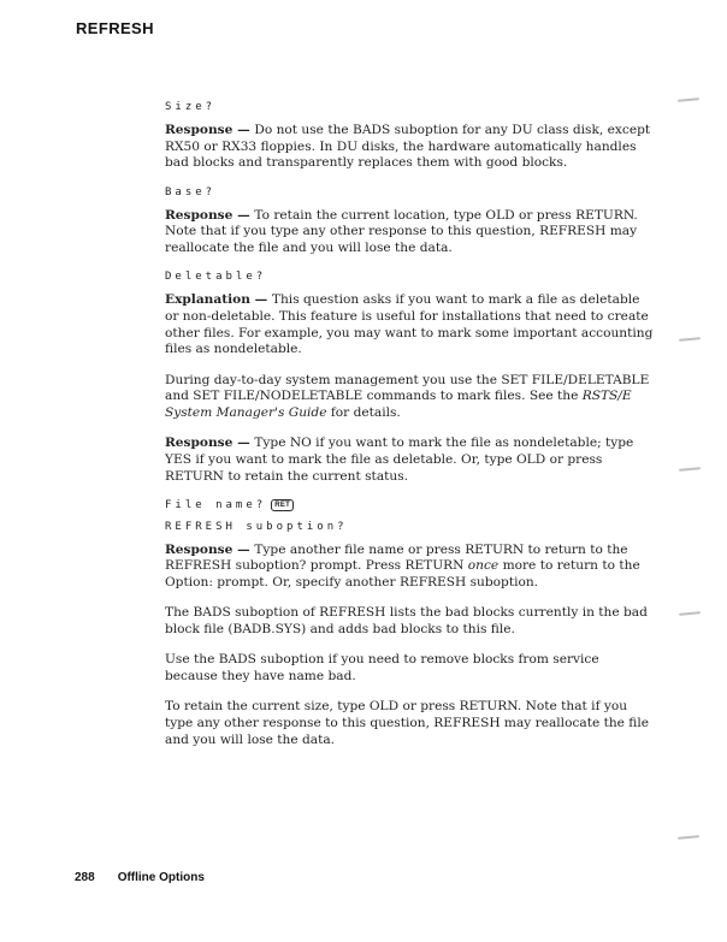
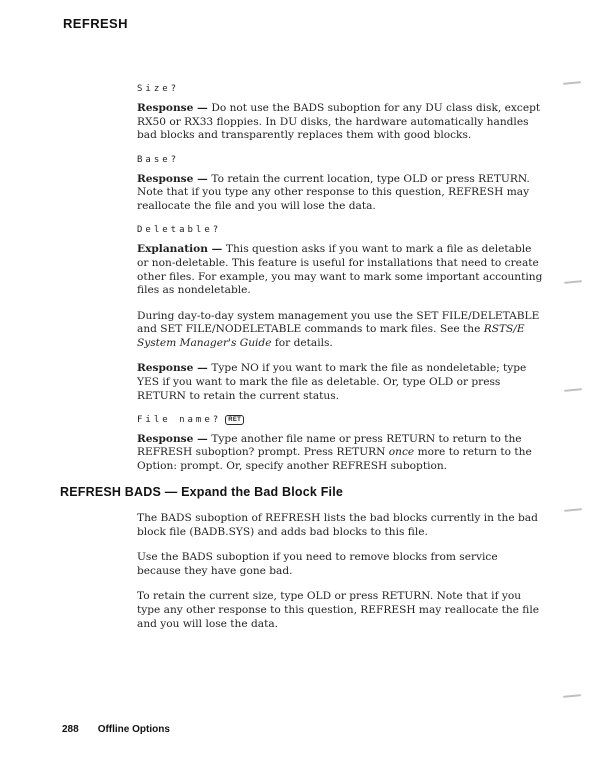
  REFRESH
  Size?
  Response — Do not use the BADS suboption for any DU class disk, except RX50 or RX33 floppies. In DU disks, the hardware automatically handles bad blocks and transparently replaces them with good blocks.
  Base?
  Response — To retain the current location, type OLD or press RETURN. Note that if you type any other response to this question, REFRESH may reallocate the file and you will lose the data.
  Deletable?
  Explanation — This question asks if you want to mark a file as deletable or non-deletable. This feature is useful for installations that need to create other files. For example, you may want to mark some important accounting files as nondeletable.
  During day-to-day system management you use the SET FILE/DELETABLE and SET FILE/NODELETABLE commands to mark files. See the RSTS/E System Manager's Guide for details.
  Response — Type NO if you want to mark the file as nondeletable; type YES if you want to mark the file as deletable. Or, type OLD or press RETURN to retain the current status.
  File name?
- REFRESH suboption?
  Response — Type another file name or press RETURN to return to the REFRESH suboption? prompt. Press RETURN once more to return to the Option: prompt. Or, specify another REFRESH suboption.
+ REFRESH BADS — Expand the Bad Block File
  The BADS suboption of REFRESH lists the bad blocks currently in the bad block file (BADB.SYS) and adds bad blocks to this file.
- Use the BADS suboption if you need to remove blocks from service because they have name bad.
+ Use the BADS suboption if you need to remove blocks from service because they have gone bad.
  To retain the current size, type OLD or press RETURN. Note that if you type any other response to this question, REFRESH may reallocate the file and you will lose the data.
  288
  Offline Options
